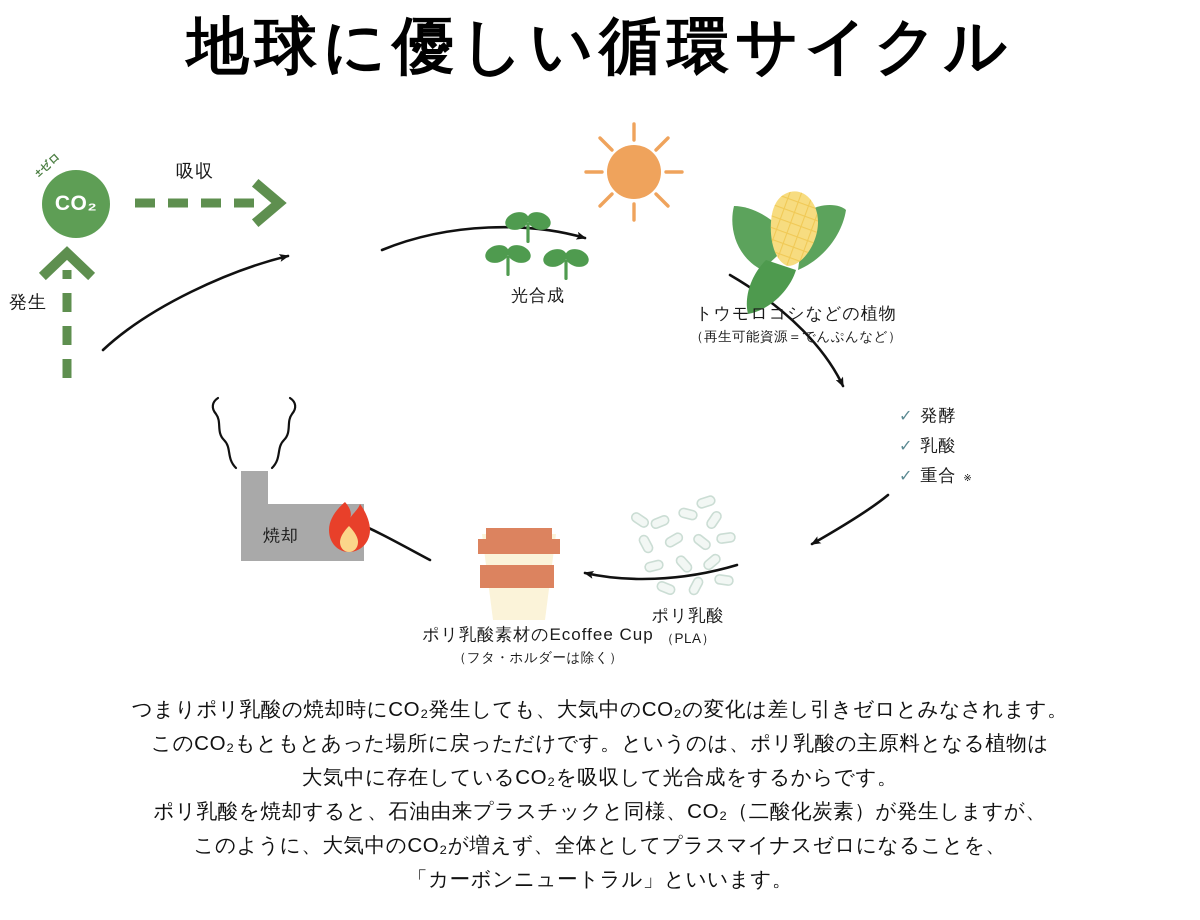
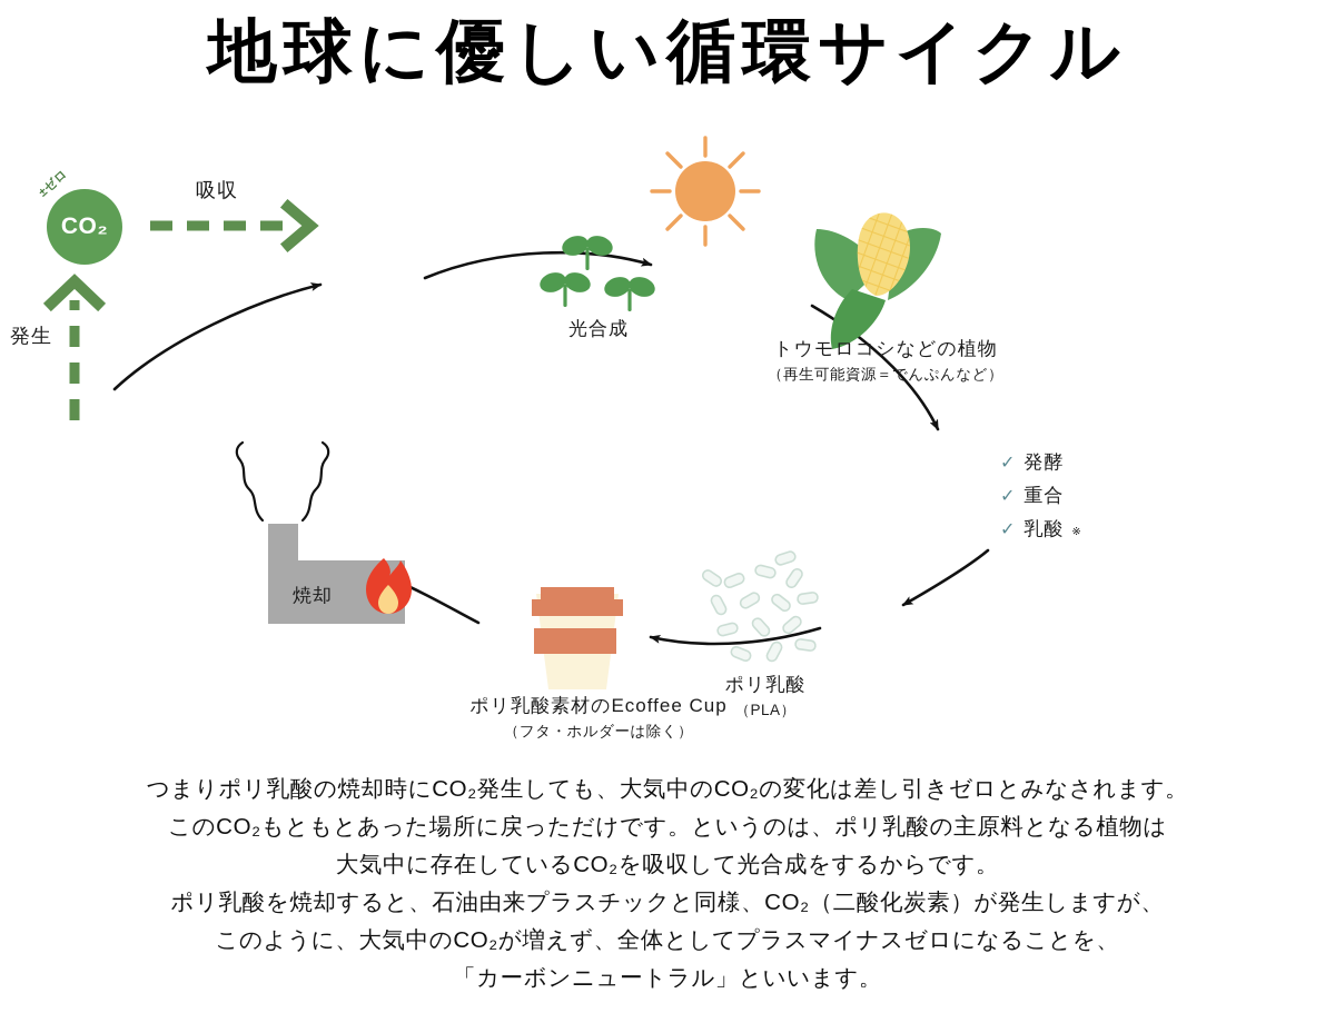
  地球に優しい循環サイクル
  CO₂
  吸収
  発生
  光合成
  トウモロコシなどの植物
  （再生可能資源＝でんぷんなど）
  ポリ乳酸
  （PLA）
  ポリ乳酸素材のEcoffee Cup
  （フタ・ホルダーは除く）
  焼却
  ✓
  発酵
  ✓
- 乳酸
+ 重合
  ✓
- 重合
+ 乳酸
  ※
  つまりポリ乳酸の焼却時にCO₂発生しても、大気中のCO₂の変化は差し引きゼロとみなされます。
  このCO₂もともとあった場所に戻っただけです。というのは、ポリ乳酸の主原料となる植物は
  大気中に存在しているCO₂を吸収して光合成をするからです。
  ポリ乳酸を焼却すると、石油由来プラスチックと同様、CO₂（二酸化炭素）が発生しますが、
  このように、大気中のCO₂が増えず、全体としてプラスマイナスゼロになることを、
  「カーボンニュートラル」といいます。
